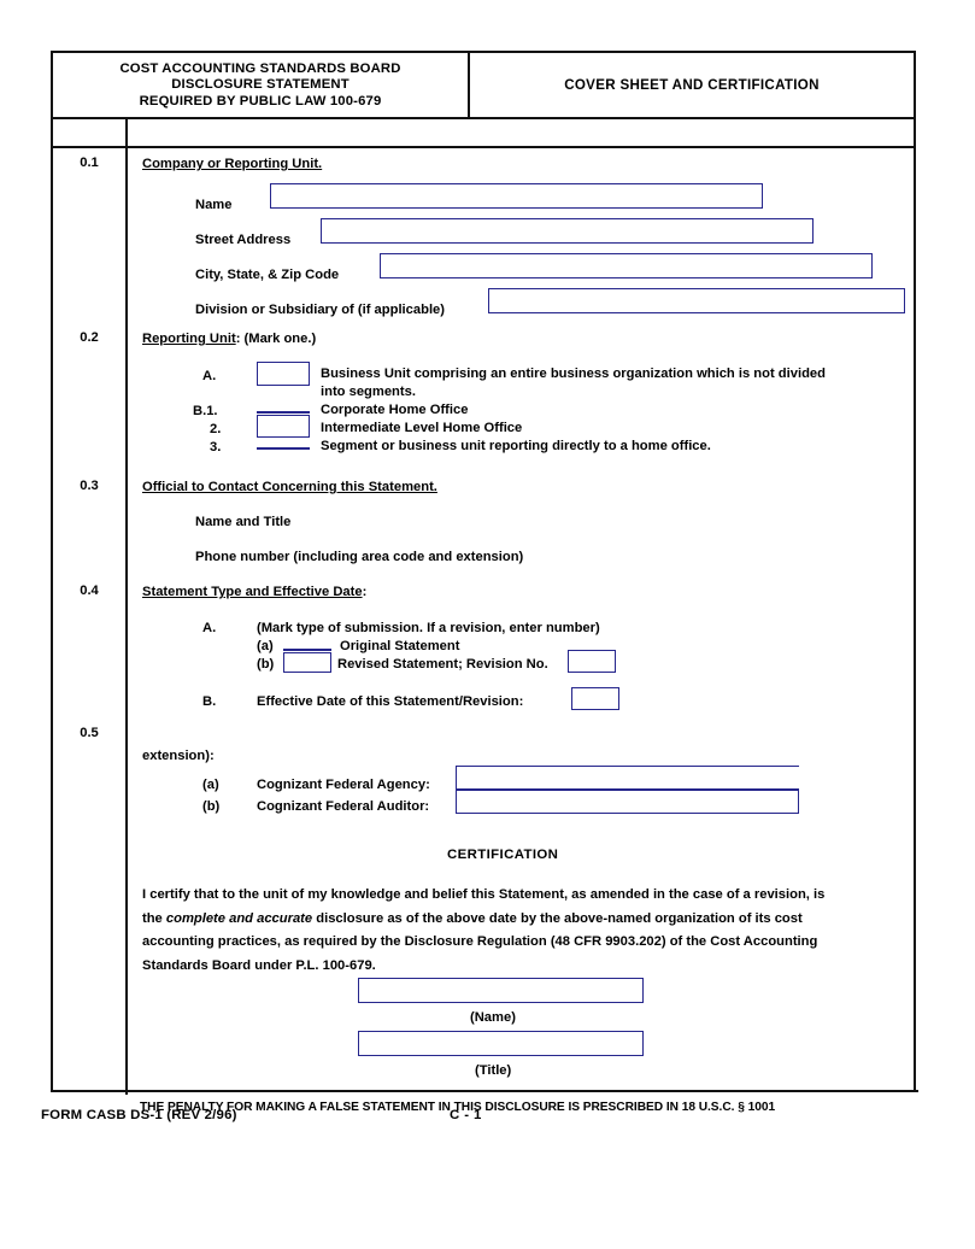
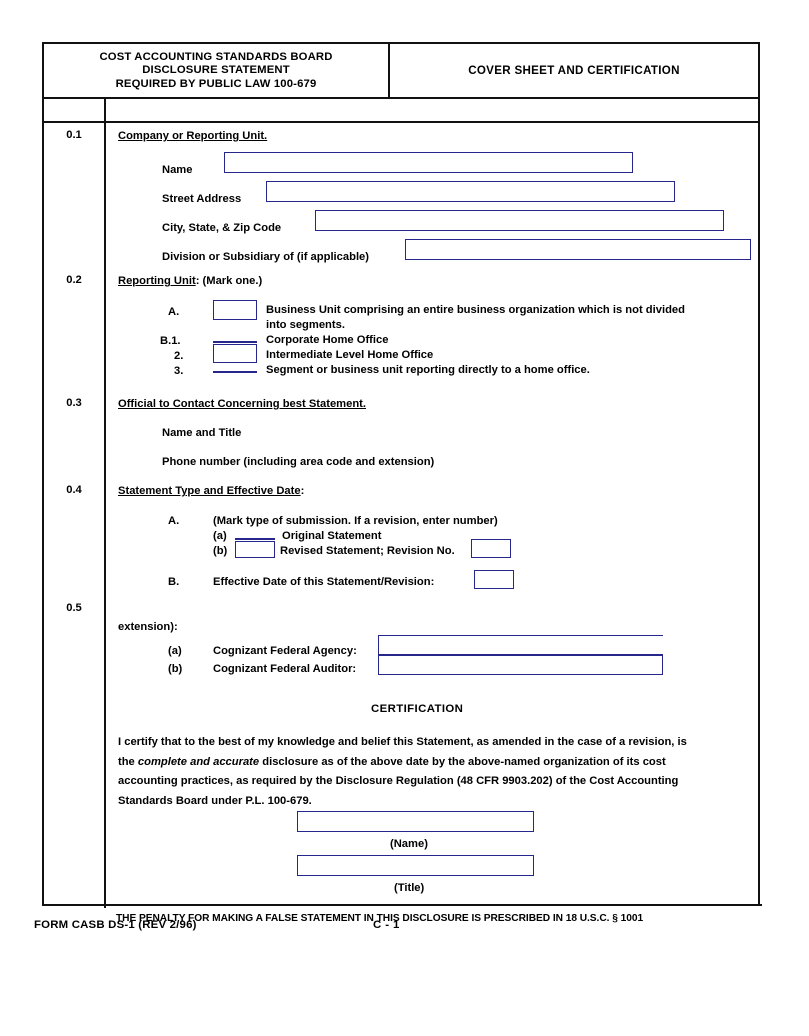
  COST ACCOUNTING STANDARDS BOARD
  DISCLOSURE STATEMENT
  REQUIRED BY PUBLIC LAW 100-679
  COVER SHEET AND CERTIFICATION
  0.1
  0.2
  0.3
  0.4
  0.5
  Company or Reporting Unit.
  Name
  Street Address
  City, State, & Zip Code
  Division or Subsidiary of (if applicable)
  Reporting Unit: (Mark one.)
  A.
  Business Unit comprising an entire business organization which is not divided
  into segments.
  B.1.
  Corporate Home Office
  2.
  Intermediate Level Home Office
  3.
  Segment or business unit reporting directly to a home office.
- Official to Contact Concerning this Statement.
+ Official to Contact Concerning best Statement.
  Name and Title
  Phone number (including area code and extension)
  Statement Type and Effective Date:
  A.
  (Mark type of submission. If a revision, enter number)
  (a)
  Original Statement
  (b)
  Revised Statement; Revision No.
  B.
  Effective Date of this Statement/Revision:
  extension):
  (a)
  Cognizant Federal Agency:
  (b)
  Cognizant Federal Auditor:
  CERTIFICATION
- I certify that to the unit of my knowledge and belief this Statement, as amended in the case of a revision, is the complete and accurate disclosure as of the above date by the above-named organization of its cost accounting practices, as required by the Disclosure Regulation (48 CFR 9903.202) of the Cost Accounting Standards Board under P.L. 100-679.
+ I certify that to the best of my knowledge and belief this Statement, as amended in the case of a revision, is the complete and accurate disclosure as of the above date by the above-named organization of its cost accounting practices, as required by the Disclosure Regulation (48 CFR 9903.202) of the Cost Accounting Standards Board under P.L. 100-679.
  (Name)
  (Title)
  THE PENALTY FOR MAKING A FALSE STATEMENT IN THIS DISCLOSURE IS PRESCRIBED IN 18 U.S.C. § 1001
  FORM CASB DS-1 (REV 2/96)
  C - 1
